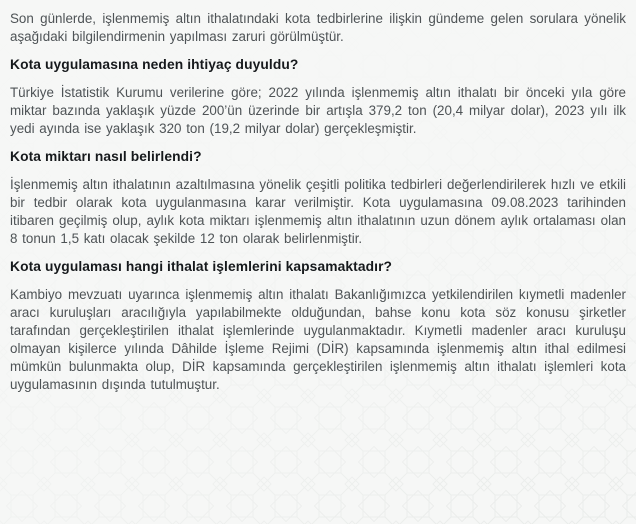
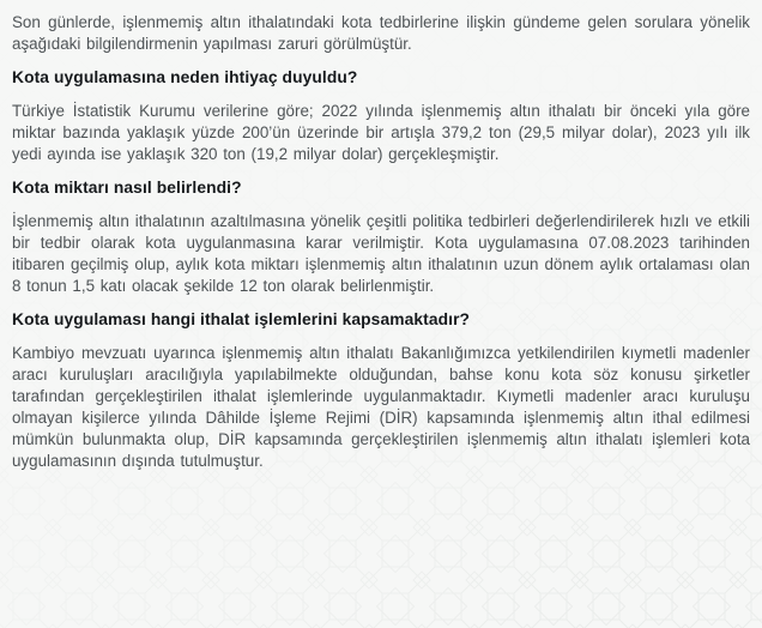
  Son günlerde, işlenmemiş altın ithalatındaki kota tedbirlerine ilişkin gündeme gelen sorulara yönelik aşağıdaki bilgilendirmenin yapılması zaruri görülmüştür.
  Kota uygulamasına neden ihtiyaç duyuldu?
- Türkiye İstatistik Kurumu verilerine göre; 2022 yılında işlenmemiş altın ithalatı bir önceki yıla göre miktar bazında yaklaşık yüzde 200’ün üzerinde bir artışla 379,2 ton (20,4 milyar dolar), 2023 yılı ilk yedi ayında ise yaklaşık 320 ton (19,2 milyar dolar) gerçekleşmiştir.
+ Türkiye İstatistik Kurumu verilerine göre; 2022 yılında işlenmemiş altın ithalatı bir önceki yıla göre miktar bazında yaklaşık yüzde 200’ün üzerinde bir artışla 379,2 ton (29,5 milyar dolar), 2023 yılı ilk yedi ayında ise yaklaşık 320 ton (19,2 milyar dolar) gerçekleşmiştir.
  Kota miktarı nasıl belirlendi?
- İşlenmemiş altın ithalatının azaltılmasına yönelik çeşitli politika tedbirleri değerlendirilerek hızlı ve etkili bir tedbir olarak kota uygulanmasına karar verilmiştir. Kota uygulamasına 09.08.2023 tarihinden itibaren geçilmiş olup, aylık kota miktarı işlenmemiş altın ithalatının uzun dönem aylık ortalaması olan 8 tonun 1,5 katı olacak şekilde 12 ton olarak belirlenmiştir.
+ İşlenmemiş altın ithalatının azaltılmasına yönelik çeşitli politika tedbirleri değerlendirilerek hızlı ve etkili bir tedbir olarak kota uygulanmasına karar verilmiştir. Kota uygulamasına 07.08.2023 tarihinden itibaren geçilmiş olup, aylık kota miktarı işlenmemiş altın ithalatının uzun dönem aylık ortalaması olan 8 tonun 1,5 katı olacak şekilde 12 ton olarak belirlenmiştir.
  Kota uygulaması hangi ithalat işlemlerini kapsamaktadır?
  Kambiyo mevzuatı uyarınca işlenmemiş altın ithalatı Bakanlığımızca yetkilendirilen kıymetli madenler aracı kuruluşları aracılığıyla yapılabilmekte olduğundan, bahse konu kota söz konusu şirketler tarafından gerçekleştirilen ithalat işlemlerinde uygulanmaktadır. Kıymetli madenler aracı kuruluşu olmayan kişilerce yılında Dâhilde İşleme Rejimi (DİR) kapsamında işlenmemiş altın ithal edilmesi mümkün bulunmakta olup, DİR kapsamında gerçekleştirilen işlenmemiş altın ithalatı işlemleri kota uygulamasının dışında tutulmuştur.
